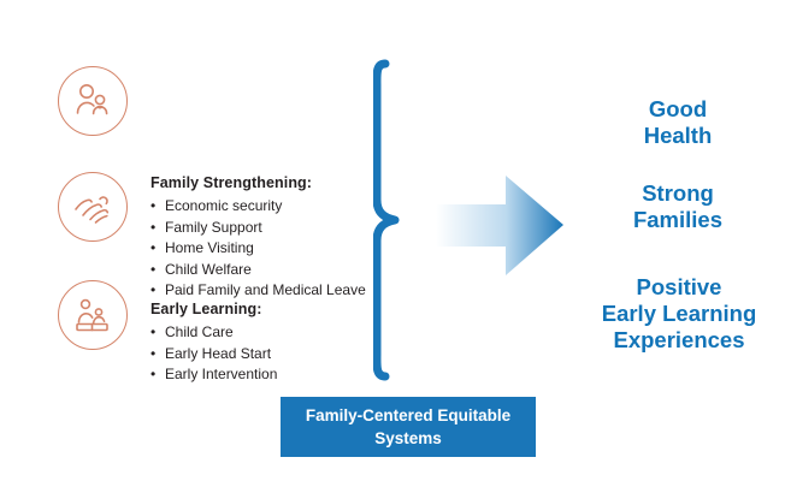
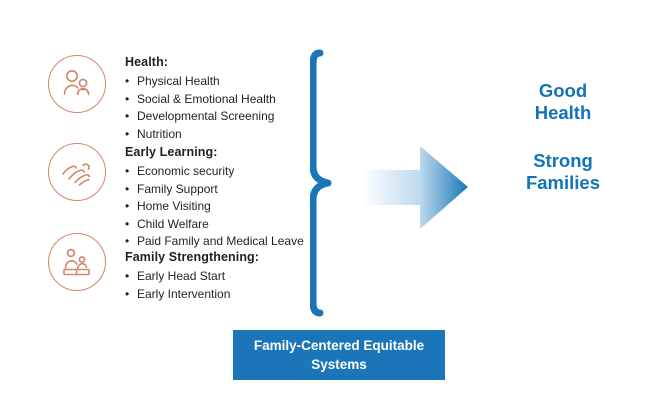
+ Health:
+ Physical Health
+ Social & Emotional Health
+ Developmental Screening
+ Nutrition
- Family Strengthening:
+ Early Learning:
  Economic security
  Family Support
  Home Visiting
  Child Welfare
  Paid Family and Medical Leave
- Early Learning:
+ Family Strengthening:
- Child Care
  Early Head Start
  Early Intervention
  Good
  Health
  Strong
  Families
- Positive
- Early Learning
- Experiences
  Family-Centered Equitable Systems
